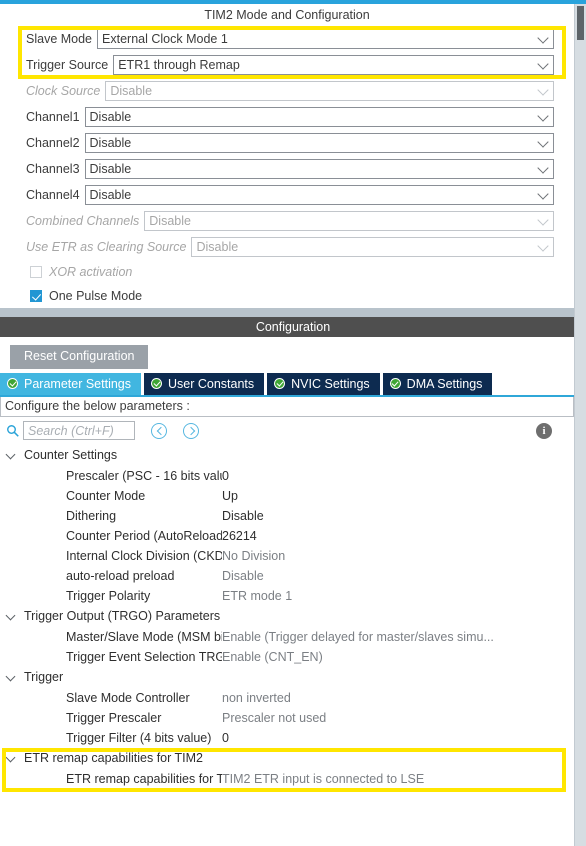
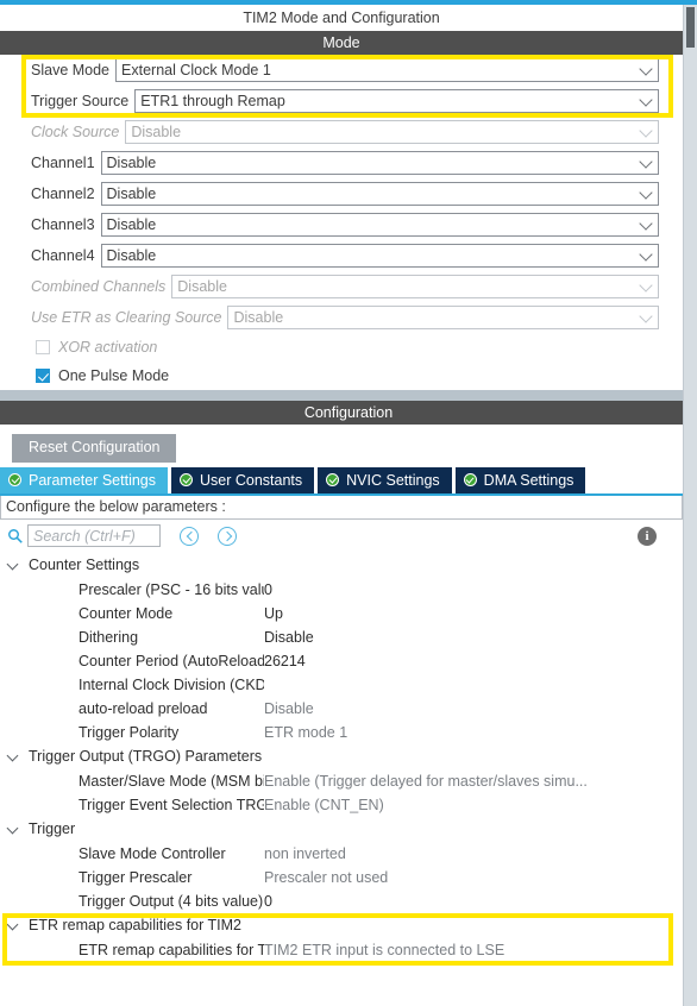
  TIM2 Mode and Configuration
+ Mode
  Slave Mode
  External Clock Mode 1
  Trigger Source
  ETR1 through Remap
  Clock Source
  Disable
  Channel1
  Disable
  Channel2
  Disable
  Channel3
  Disable
  Channel4
  Disable
  Combined Channels
  Disable
  Use ETR as Clearing Source
  Disable
  XOR activation
  One Pulse Mode
  Configuration
  Reset Configuration
  Parameter Settings
  User Constants
  NVIC Settings
  DMA Settings
  Configure the below parameters :
  Search (Ctrl+F)
  i
  Counter Settings
  Prescaler (PSC - 16 bits val
  0
  Counter Mode
  Up
  Dithering
  Disable
  Counter Period (AutoReload
  26214
  Internal Clock Division (CKD
- No Division
  auto-reload preload
  Disable
  Trigger Polarity
  ETR mode 1
  Trigger Output (TRGO) Parameters
  Master/Slave Mode (MSM b
  Enable (Trigger delayed for master/slaves simu...
  Trigger Event Selection TRG
  Enable (CNT_EN)
  Trigger
  Slave Mode Controller
  non inverted
  Trigger Prescaler
  Prescaler not used
- Trigger Filter (4 bits value)
+ Trigger Output (4 bits value)
  0
  ETR remap capabilities for TIM2
  ETR remap capabilities for T
  TIM2 ETR input is connected to LSE
